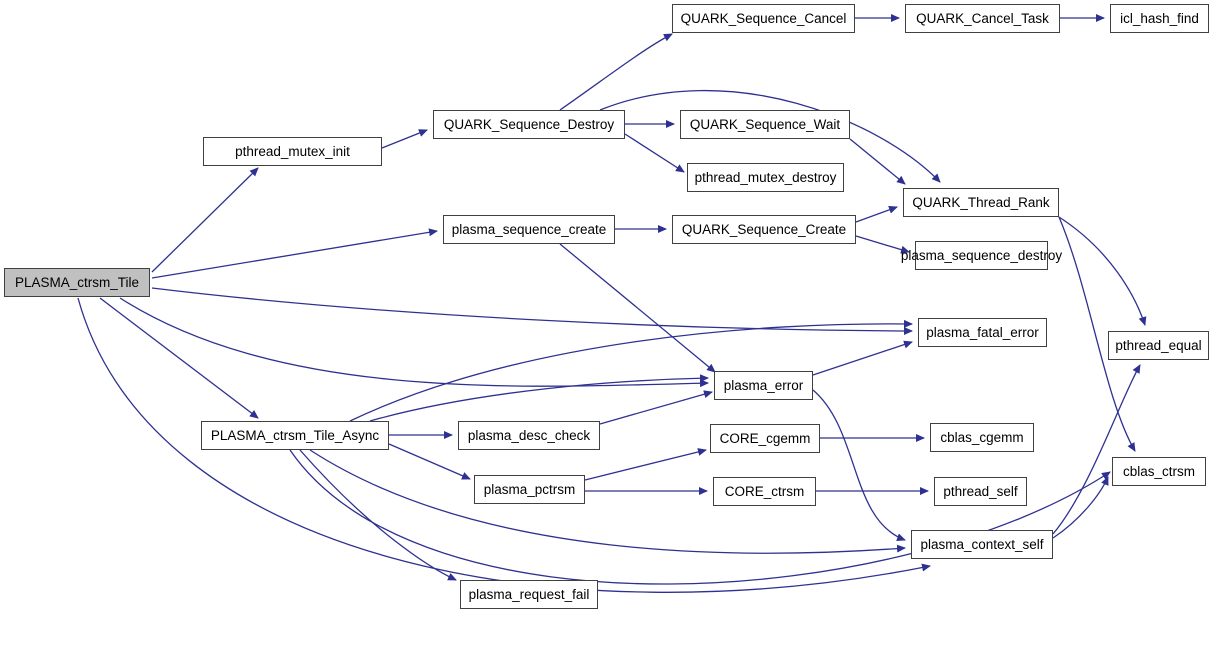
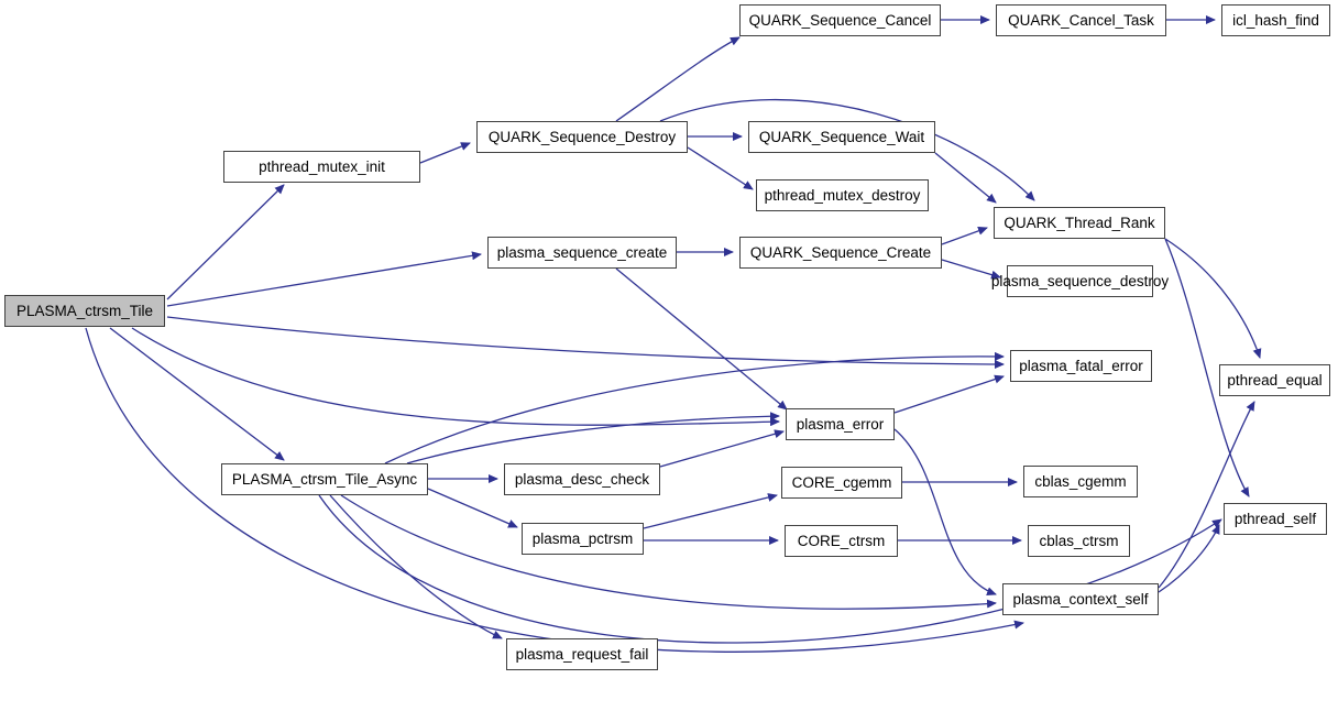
  PLASMA_ctrsm_Tile
  pthread_mutex_init
  QUARK_Sequence_Destroy
  QUARK_Sequence_Cancel
  QUARK_Cancel_Task
  icl_hash_find
  QUARK_Sequence_Wait
  pthread_mutex_destroy
  QUARK_Thread_Rank
  plasma_sequence_create
  QUARK_Sequence_Create
  plasma_sequence_destroy
  plasma_fatal_error
  pthread_equal
  plasma_error
  PLASMA_ctrsm_Tile_Async
  plasma_desc_check
  CORE_cgemm
  cblas_cgemm
- cblas_ctrsm
+ pthread_self
  plasma_pctrsm
  CORE_ctrsm
- pthread_self
+ cblas_ctrsm
  plasma_context_self
  plasma_request_fail
